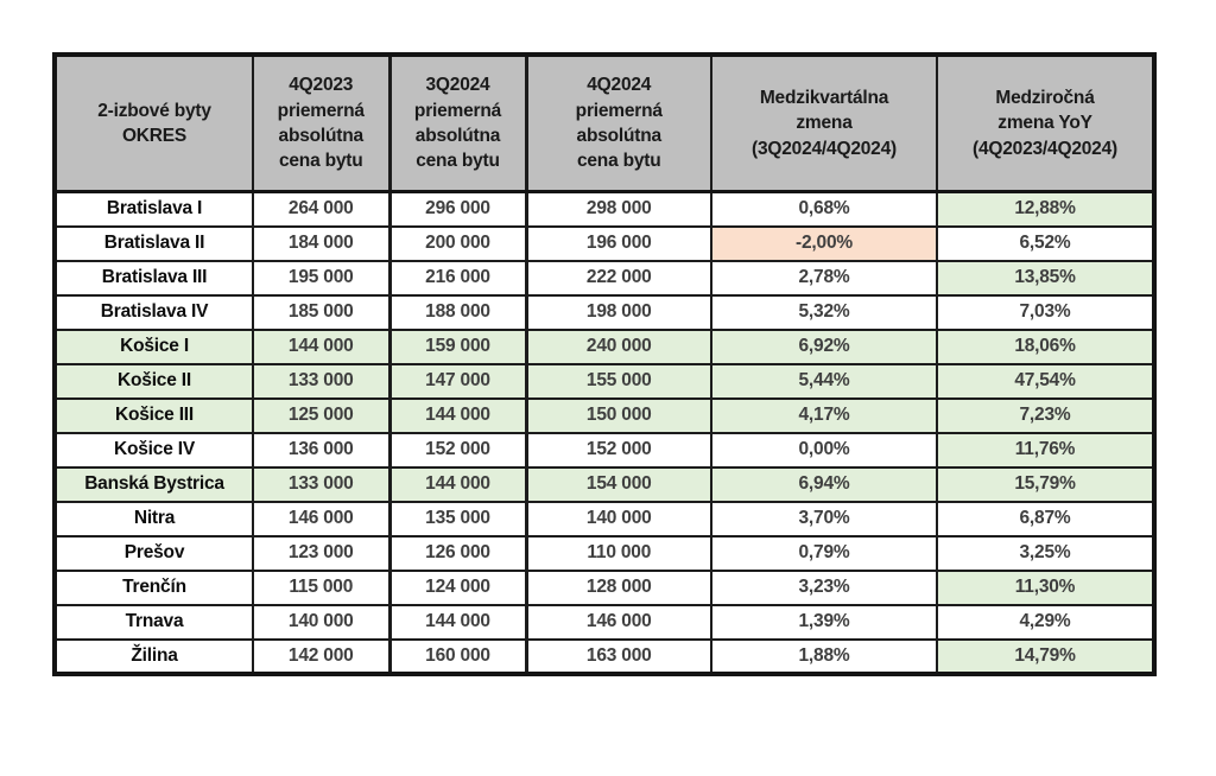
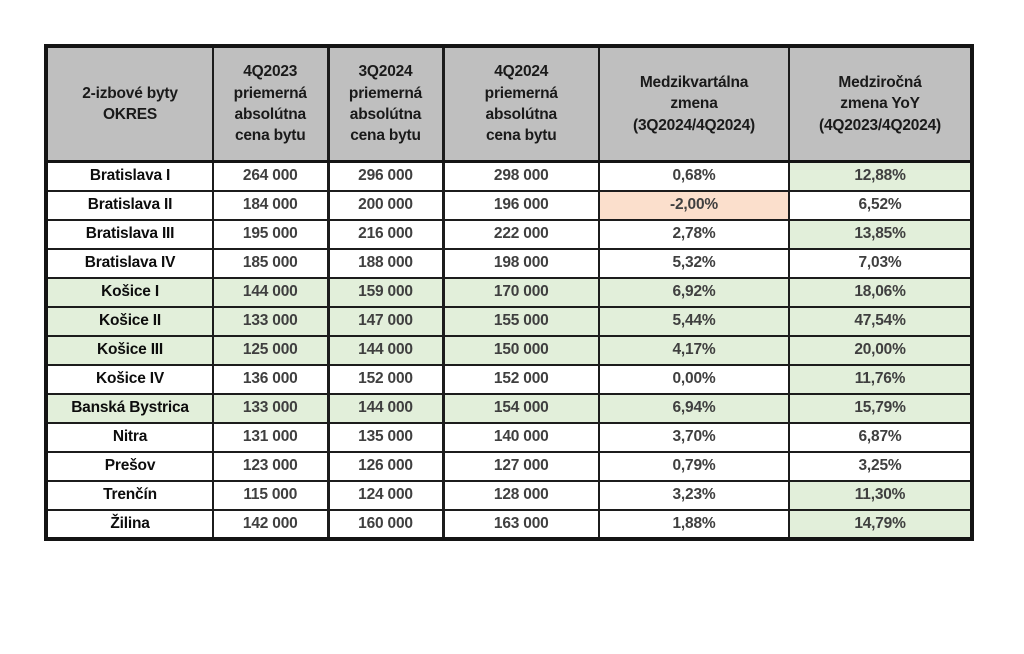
  2-izbové byty OKRES	4Q2023 priemerná absolútna cena bytu	3Q2024 priemerná absolútna cena bytu	4Q2024 priemerná absolútna cena bytu	Medzikvartálna zmena (3Q2024/4Q2024)	Medziročná zmena YoY (4Q2023/4Q2024)
  Bratislava I	264 000	296 000	298 000	0,68%	12,88%
  Bratislava II	184 000	200 000	196 000	-2,00%	6,52%
  Bratislava III	195 000	216 000	222 000	2,78%	13,85%
  Bratislava IV	185 000	188 000	198 000	5,32%	7,03%
- Košice I	144 000	159 000	240 000	6,92%	18,06%
+ Košice I	144 000	159 000	170 000	6,92%	18,06%
  Košice II	133 000	147 000	155 000	5,44%	47,54%
- Košice III	125 000	144 000	150 000	4,17%	7,23%
+ Košice III	125 000	144 000	150 000	4,17%	20,00%
  Košice IV	136 000	152 000	152 000	0,00%	11,76%
  Banská Bystrica	133 000	144 000	154 000	6,94%	15,79%
- Nitra	146 000	135 000	140 000	3,70%	6,87%
+ Nitra	131 000	135 000	140 000	3,70%	6,87%
- Prešov	123 000	126 000	110 000	0,79%	3,25%
+ Prešov	123 000	126 000	127 000	0,79%	3,25%
  Trenčín	115 000	124 000	128 000	3,23%	11,30%
- Trnava	140 000	144 000	146 000	1,39%	4,29%
  Žilina	142 000	160 000	163 000	1,88%	14,79%
